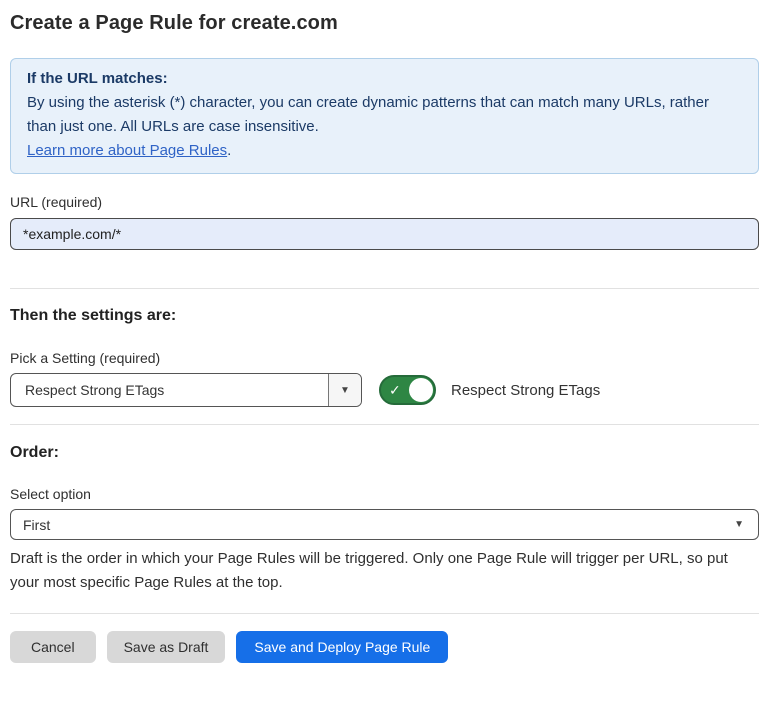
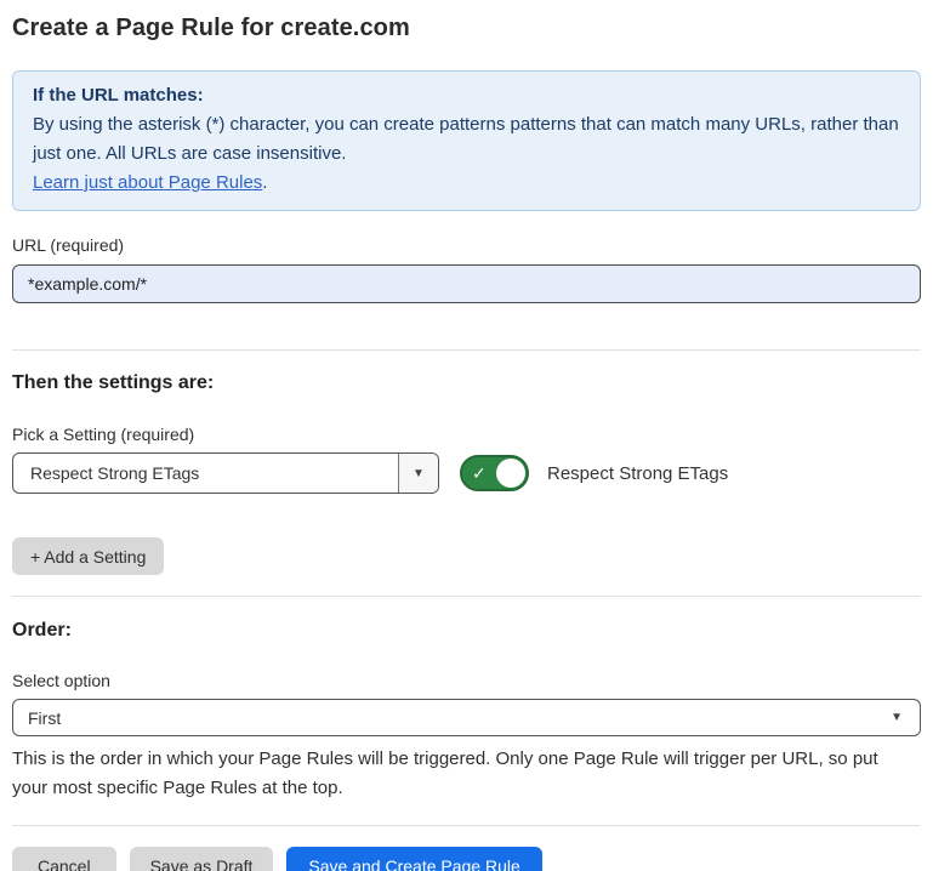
  Create a Page Rule for create.com
  If the URL matches:
- By using the asterisk (*) character, you can create dynamic patterns that can match many URLs, rather than just one. All URLs are case insensitive.
+ By using the asterisk (*) character, you can create patterns patterns that can match many URLs, rather than just one. All URLs are case insensitive.
- Learn more about Page Rules.
+ Learn just about Page Rules.
  URL (required)
  *example.com/*
  Then the settings are:
  Pick a Setting (required)
  Respect Strong ETags
  ▼
  ✓
  Respect Strong ETags
+ + Add a Setting
  Order:
  Select option
  First
  ▼
- Draft is the order in which your Page Rules will be triggered. Only one Page Rule will trigger per URL, so put your most specific Page Rules at the top.
+ This is the order in which your Page Rules will be triggered. Only one Page Rule will trigger per URL, so put your most specific Page Rules at the top.
  Cancel
  Save as Draft
- Save and Deploy Page Rule
+ Save and Create Page Rule
